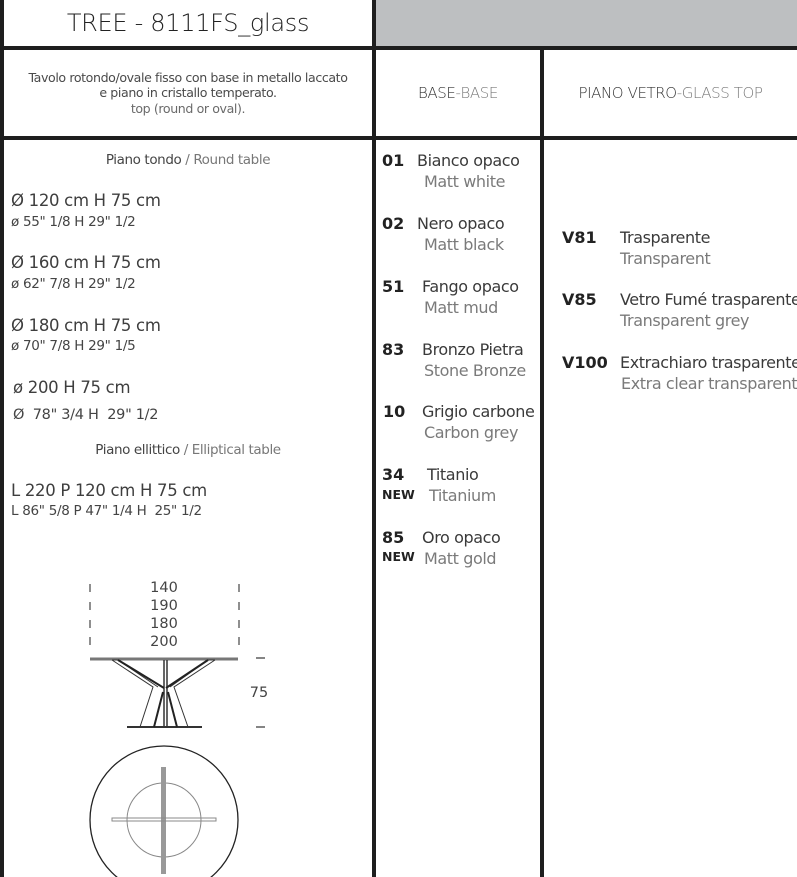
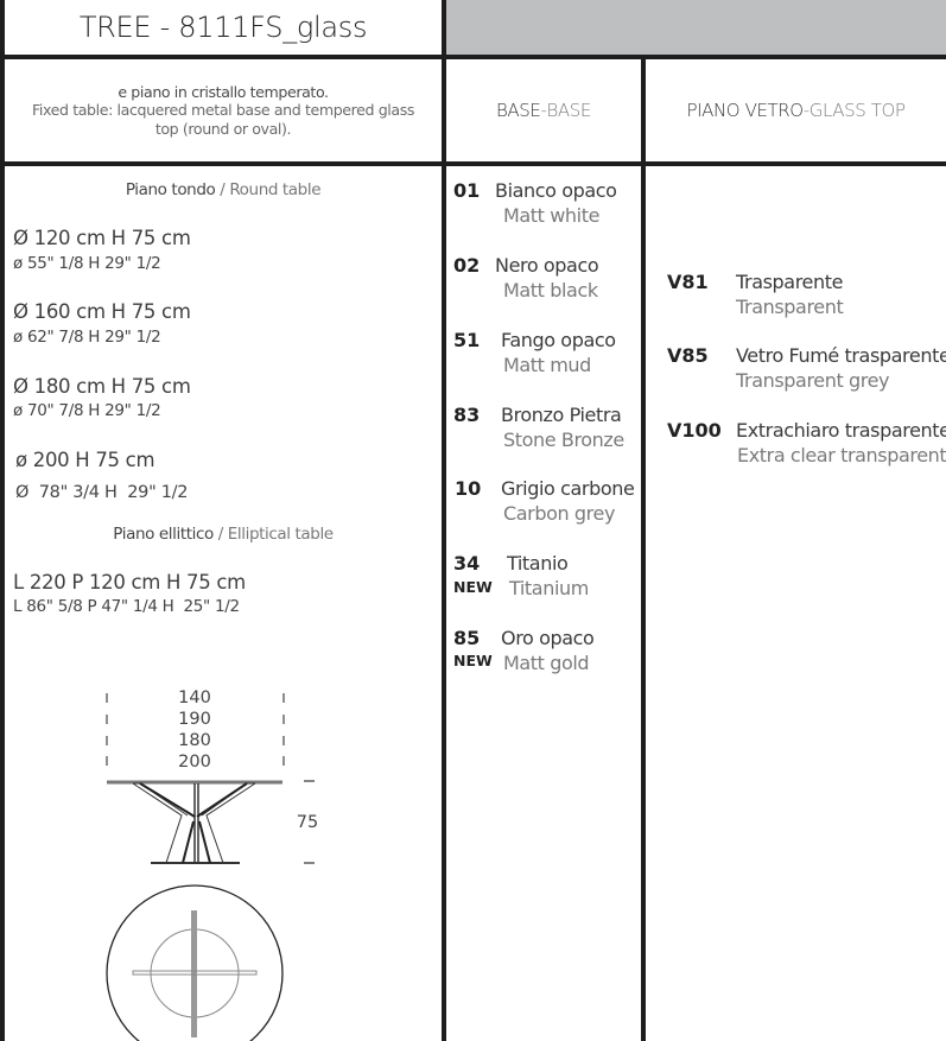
  TREE - 8111FS_glass
- Tavolo rotondo/ovale fisso con base in metallo laccato
  e piano in cristallo temperato.
+ Fixed table: lacquered metal base and tempered glass
  top (round or oval).
  BASE
  -
  BASE
  PIANO VETRO
  -
  GLASS TOP
  Piano tondo / Round table
  Ø 120 cm H 75 cm
  ø 55" 1/8 H 29" 1/2
  Ø 160 cm H 75 cm
  ø 62" 7/8 H 29" 1/2
  Ø 180 cm H 75 cm
- ø 70" 7/8 H 29" 1/5
+ ø 70" 7/8 H 29" 1/2
  ø 200 H 75 cm
  Ø 78" 3/4 H 29" 1/2
  Piano ellittico / Elliptical table
  L 220 P 120 cm H 75 cm
  L 86" 5/8 P 47" 1/4 H 25" 1/2
  140
  190
  180
  200
  75
  01
  Bianco opaco
  Matt white
  02
  Nero opaco
  Matt black
  51
  Fango opaco
  Matt mud
  83
  Bronzo Pietra
  Stone Bronze
  10
  Grigio carbone
  Carbon grey
  34
  NEW
  Titanio
  Titanium
  85
  NEW
  Oro opaco
  Matt gold
  V81
  Trasparente
  Transparent
  V85
  Vetro Fumé trasparente
  Transparent grey
  V100
  Extrachiaro trasparente
  Extra clear transparent
